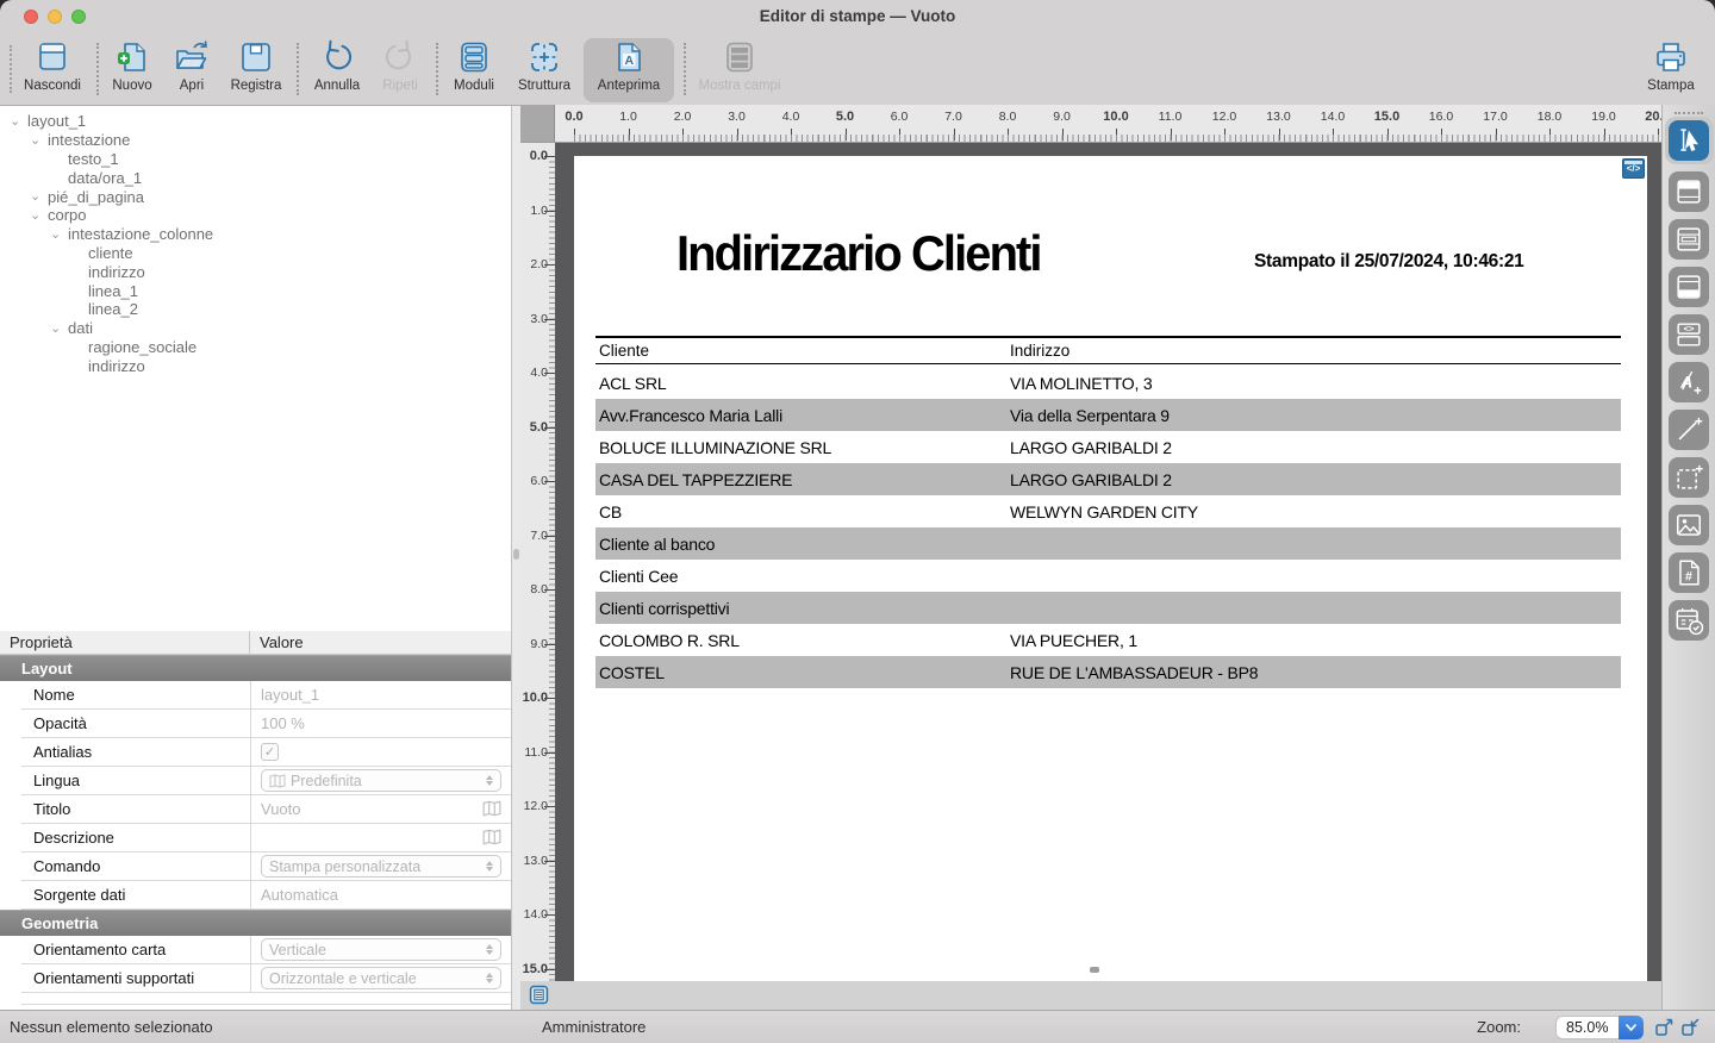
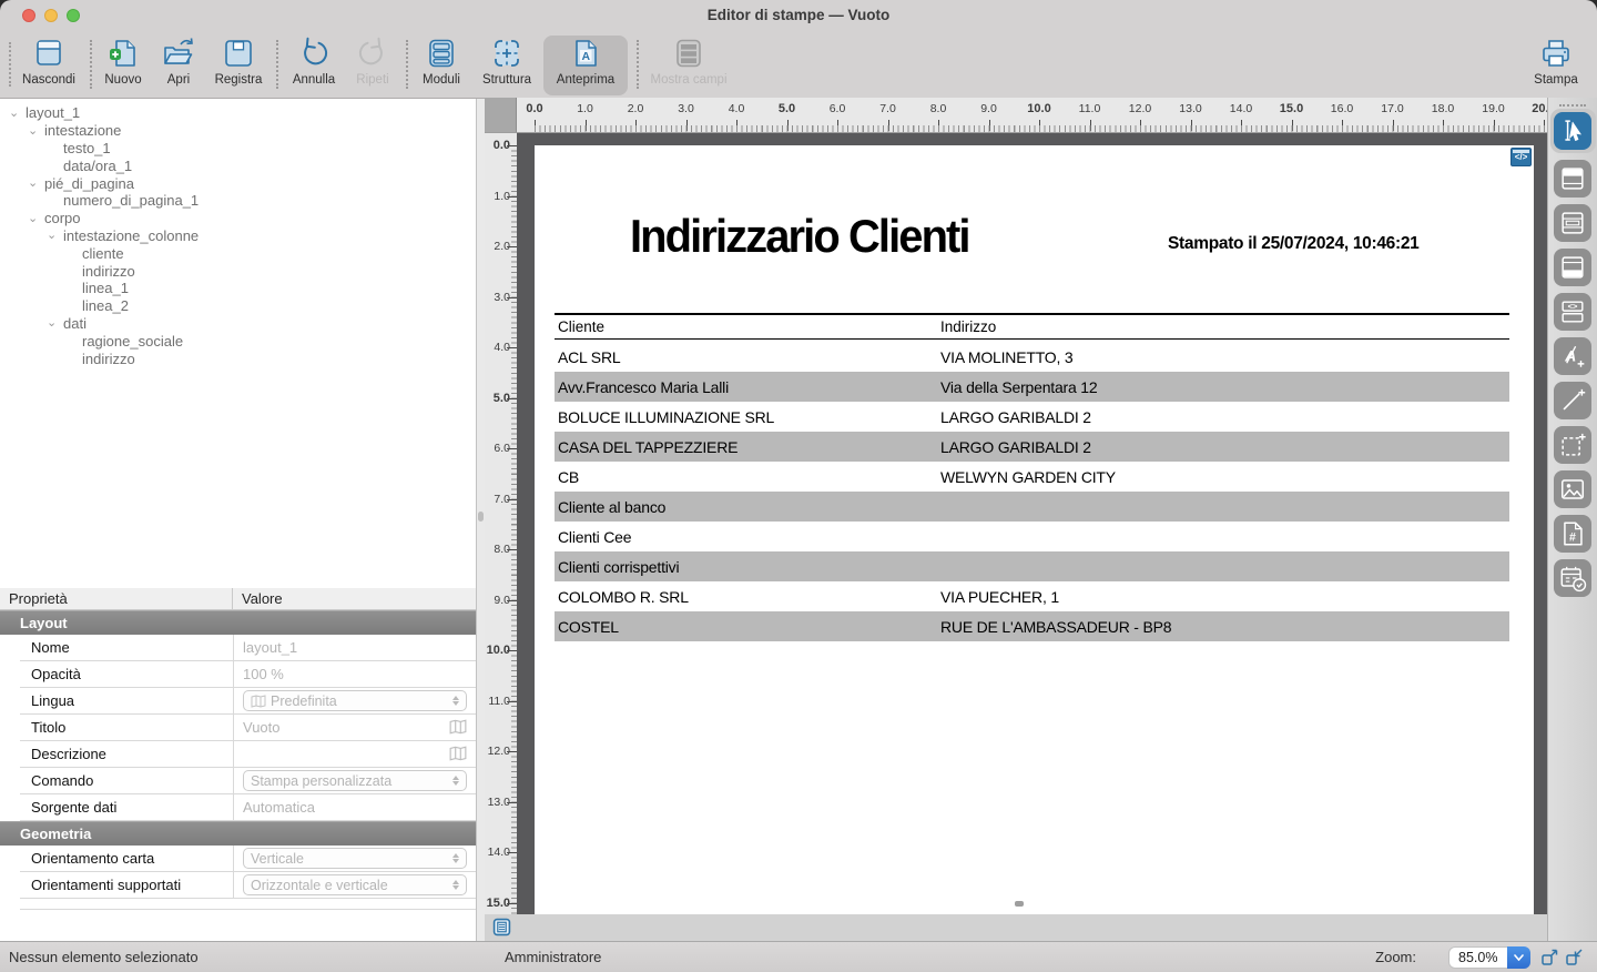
  Editor di stampe — Vuoto
  Nascondi
  Nuovo
  Apri
  Registra
  Annulla
  Ripeti
  Moduli
  Struttura
  A
  Anteprima
  Mostra campi
  Stampa
  ⌄
  layout_1
  ⌄
  intestazione
  testo_1
  data/ora_1
  ⌄
  pié_di_pagina
+ numero_di_pagina_1
  ⌄
  corpo
  ⌄
  intestazione_colonne
  cliente
  indirizzo
  linea_1
  linea_2
  ⌄
  dati
  ragione_sociale
  indirizzo
  Proprietà
  Valore
  Layout
  Nome
  layout_1
  Opacità
  100 %
- Antialias
- ✓
  Lingua
  Predefinita
  Titolo
  Vuoto
  Descrizione
  Comando
  Stampa personalizzata
  Sorgente dati
  Automatica
  Geometria
  Orientamento carta
  Verticale
  Orientamenti supportati
  Orizzontale e verticale
  0.0
  1.0
  2.0
  3.0
  4.0
  5.0
  6.0
  7.0
  8.0
  9.0
  10.0
  11.0
  12.0
  13.0
  14.0
  15.0
  16.0
  17.0
  18.0
  19.0
  0.0
  1.0
  2.0
  3.0
  4.0
  5.0
  6.0
  7.0
  8.0
  9.0
  10.0
  11.0
  12.0
  13.0
  14.0
  15.0
  </>
  Indirizzario Clienti
  Stampato il 25/07/2024, 10:46:21
  Cliente
  Indirizzo
  ACL SRL
  VIA MOLINETTO, 3
  Avv.Francesco Maria Lalli
- Via della Serpentara 9
+ Via della Serpentara 12
  BOLUCE ILLUMINAZIONE SRL
  LARGO GARIBALDI 2
  CASA DEL TAPPEZZIERE
  LARGO GARIBALDI 2
  CB
  WELWYN GARDEN CITY
  Cliente al banco
  Clienti Cee
  Clienti corrispettivi
  COLOMBO R. SRL
  VIA PUECHER, 1
  COSTEL
  RUE DE L'AMBASSADEUR - BP8
  <>
  A
  #
  Nessun elemento selezionato
  Amministratore
  Zoom:
  85.0%
